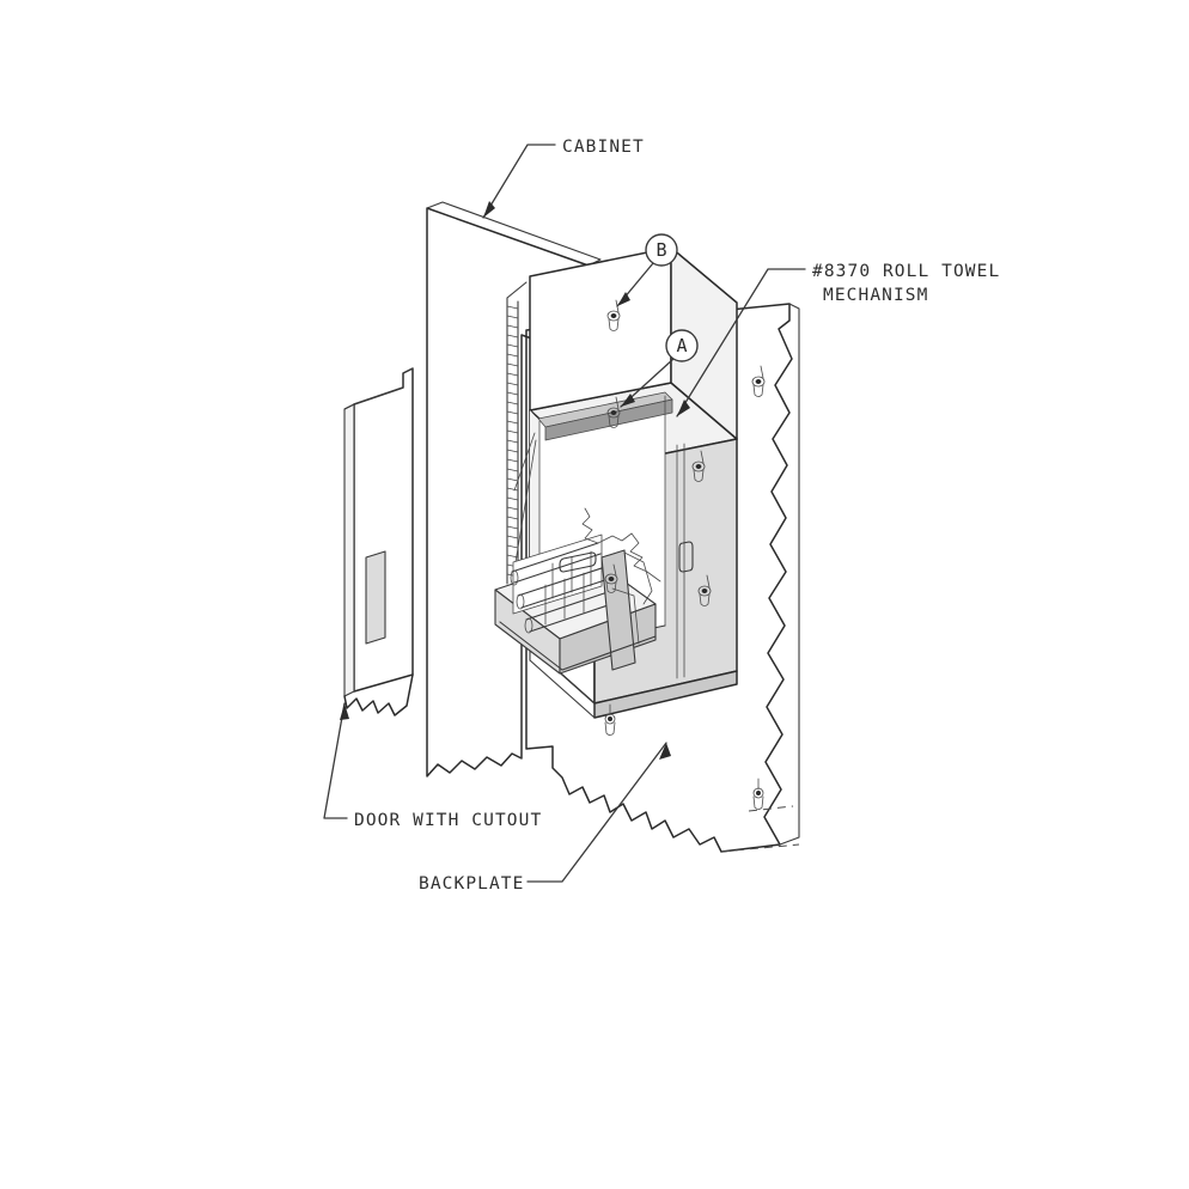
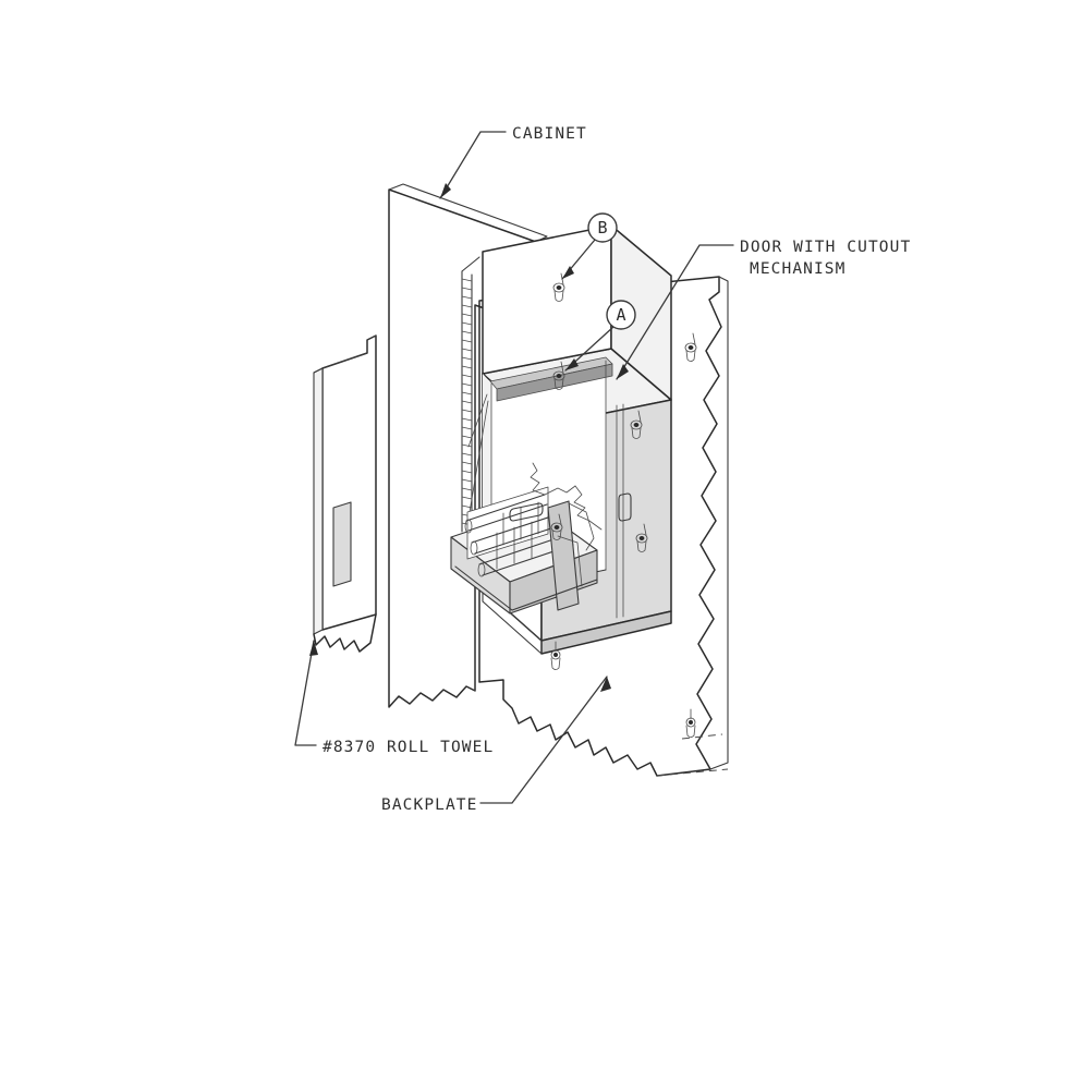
  B
  A
  CABINET
- #8370 ROLL TOWEL
+ DOOR WITH CUTOUT
  MECHANISM
- DOOR WITH CUTOUT
+ #8370 ROLL TOWEL
  BACKPLATE
